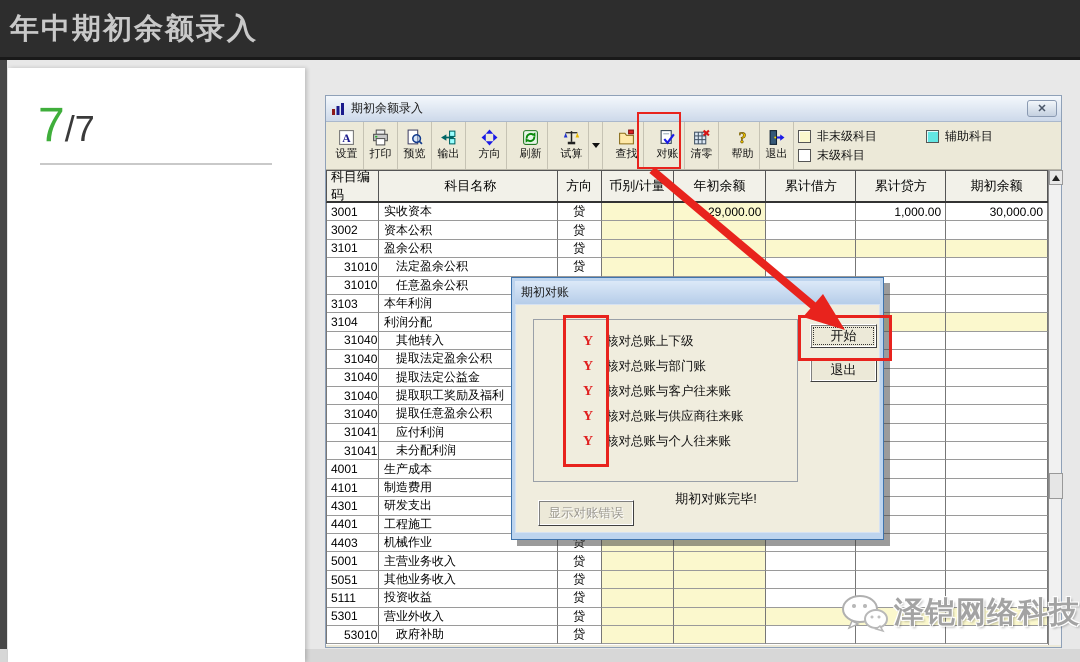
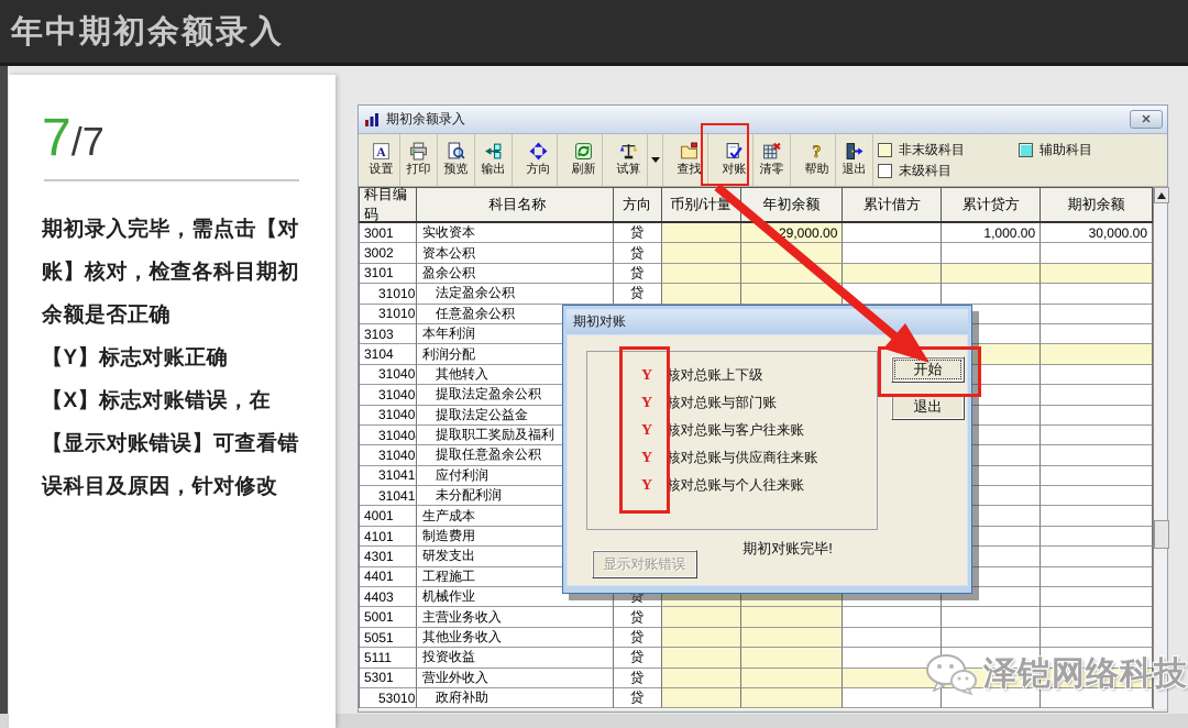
  年中期初余额录入
  7/7
+ 期初录入完毕，需点击【对账】核对，检查各科目期初余额是否正确
+ 【Y】标志对账正确
+ 【X】标志对账错误，在【显示对账错误】可查看错误科目及原因，针对修改
  期初余额录入
  ✕
  A
  设置
  打印
  预览
  输出
  方向
  刷新
  试算
  查找
  对账
  清零
  ?
  帮助
  退出
  非末级科目
  辅助科目
  末级科目
  科目编码
  科目名称
  方向
  币别/计量
  年初余额
  累计借方
  累计贷方
  期初余额
  3001
  实收资本
  贷
  29,000.00
  1,000.00
  30,000.00
  3002
  资本公积
  贷
  3101
  盈余公积
  贷
  31010
  法定盈余公积
  贷
  31010
  任意盈余公积
  3103
  本年利润
  3104
  利润分配
  31040
  其他转入
  31040
  提取法定盈余公积
  31040
  提取法定公益金
  31040
  提取职工奖励及福利
  31040
  提取任意盈余公积
  31041
  应付利润
  31041
  未分配利润
  4001
  生产成本
  4101
  制造费用
  4301
  研发支出
  4401
  工程施工
  4403
  机械作业
  贷
  5001
  主营业务收入
  贷
  5051
  其他业务收入
  贷
  5111
  投资收益
  贷
  5301
  营业外收入
  贷
  53010
  政府补助
  贷
  期初对账
  Y
  核对总账上下级
  Y
  核对总账与部门账
  Y
  核对总账与客户往来账
  Y
  核对总账与供应商往来账
  Y
  核对总账与个人往来账
  开始
  退出
  期初对账完毕!
  显示对账错误
  泽铠网络科技
